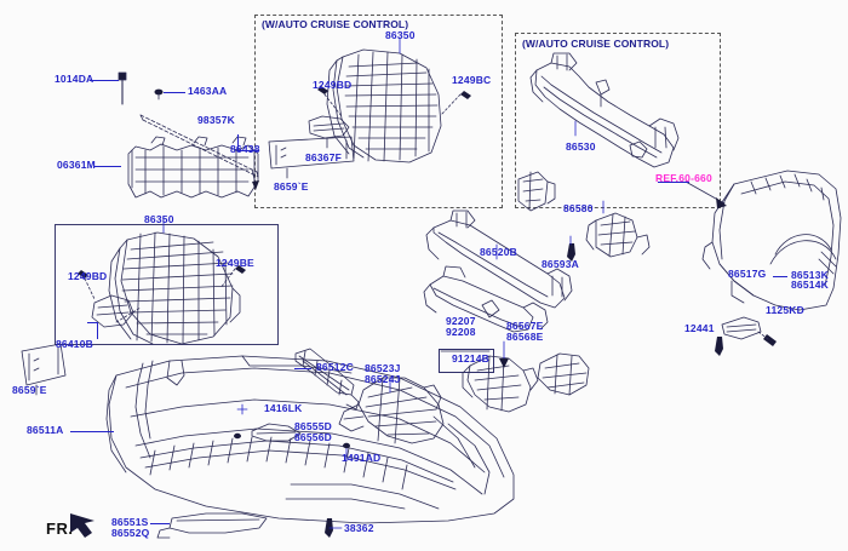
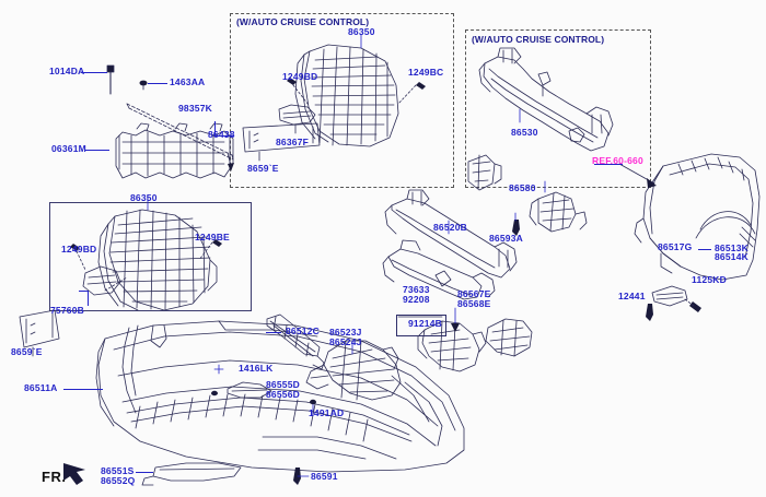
  (W/AUTO CRUISE CONTROL)
  (W/AUTO CRUISE CONTROL)
  1014DA
  1463AA
  98357K
  86438
  06361M
  86350
  1249BD
  1249BC
  86367F
  8659`E
  86530
  REF.60-660
  86517G
  86513K
  86514K
  1125KD
  12441
  86350
  1249BD
  1249BE
- 86410B
+ 75760B
  86580
  86520B
  86593A
- 92207
+ 73633
  92208
  86567E
  86568E
  91214B
  8659`E
  86512C
  86523J
  86524J
  1416LK
  86555D
  86556D
  86511A
  1491AD
  86551S
  86552Q
- 38362
+ 86591
  FR.
